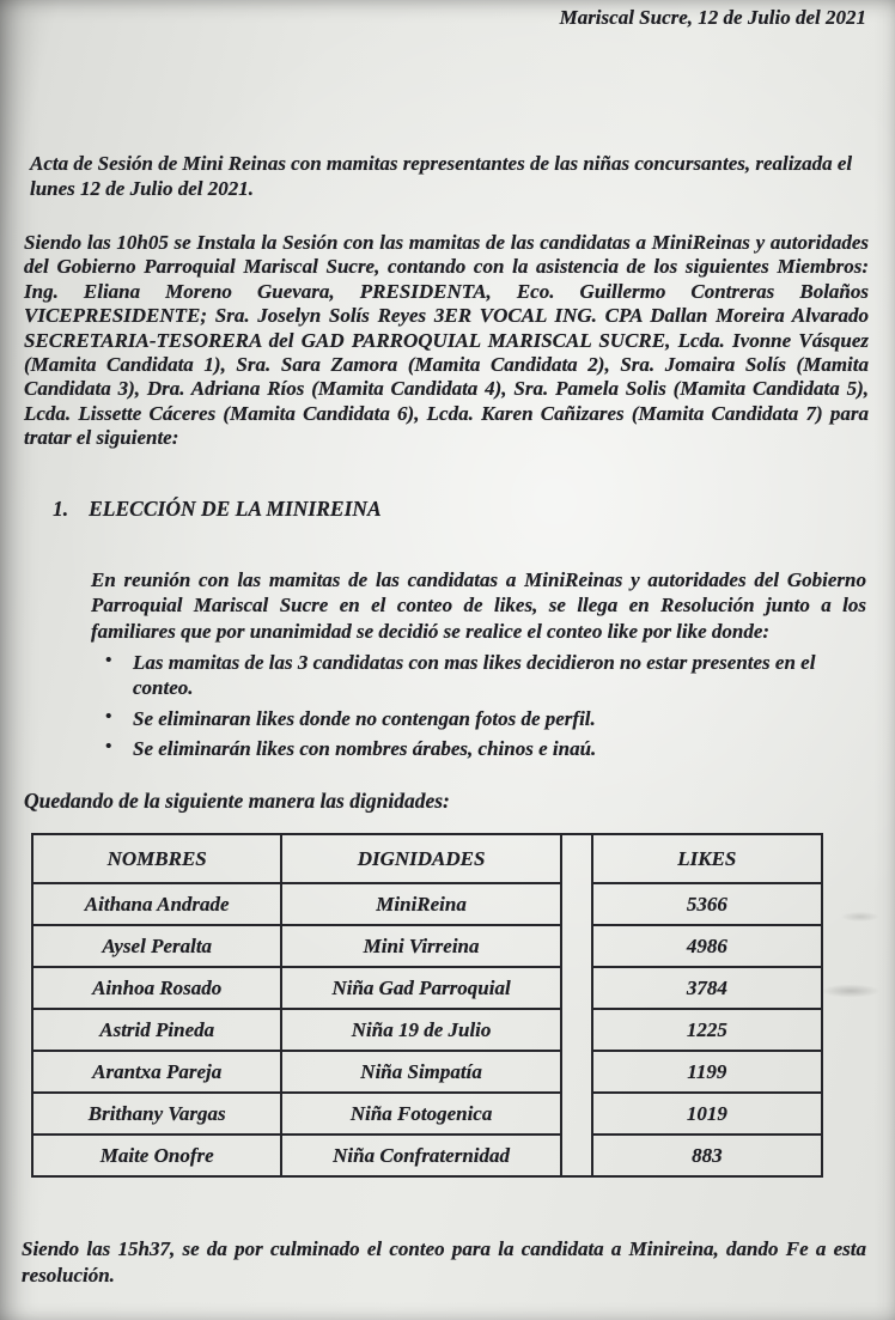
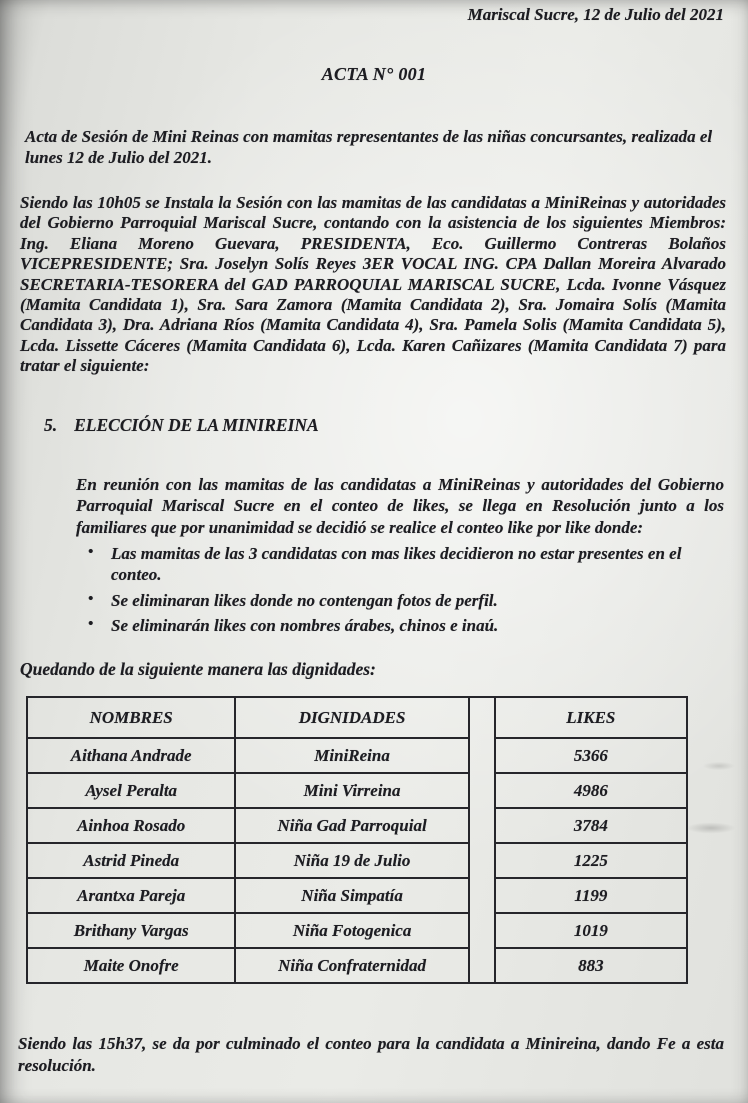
  Mariscal Sucre, 12 de Julio del 2021
+ ACTA N° 001
  Acta de Sesión de Mini Reinas con mamitas representantes de las niñas concursantes, realizada el lunes 12 de Julio del 2021.
  Siendo las 10h05 se Instala la Sesión con las mamitas de las candidatas a MiniReinas y autoridades del Gobierno Parroquial Mariscal Sucre, contando con la asistencia de los siguientes Miembros: Ing. Eliana Moreno Guevara, PRESIDENTA, Eco. Guillermo Contreras Bolaños VICEPRESIDENTE; Sra. Joselyn Solís Reyes 3ER VOCAL ING. CPA Dallan Moreira Alvarado SECRETARIA-TESORERA del GAD PARROQUIAL MARISCAL SUCRE, Lcda. Ivonne Vásquez (Mamita Candidata 1), Sra. Sara Zamora (Mamita Candidata 2), Sra. Jomaira Solís (Mamita Candidata 3), Dra. Adriana Ríos (Mamita Candidata 4), Sra. Pamela Solis (Mamita Candidata 5), Lcda. Lissette Cáceres (Mamita Candidata 6), Lcda. Karen Cañizares (Mamita Candidata 7) para tratar el siguiente:
- 1. ELECCIÓN DE LA MINIREINA
+ 5. ELECCIÓN DE LA MINIREINA
  En reunión con las mamitas de las candidatas a MiniReinas y autoridades del Gobierno Parroquial Mariscal Sucre en el conteo de likes, se llega en Resolución junto a los familiares que por unanimidad se decidió se realice el conteo like por like donde:
  •
  Las mamitas de las 3 candidatas con mas likes decidieron no estar presentes en el conteo.
  •
  Se eliminaran likes donde no contengan fotos de perfil.
  •
  Se eliminarán likes con nombres árabes, chinos e inaú.
  Quedando de la siguiente manera las dignidades:
  NOMBRES	DIGNIDADES		LIKES
  Aithana Andrade	MiniReina		5366
  Aysel Peralta	Mini Virreina		4986
  Ainhoa Rosado	Niña Gad Parroquial		3784
  Astrid Pineda	Niña 19 de Julio		1225
  Arantxa Pareja	Niña Simpatía		1199
  Brithany Vargas	Niña Fotogenica		1019
  Maite Onofre	Niña Confraternidad		883
  Siendo las 15h37, se da por culminado el conteo para la candidata a Minireina, dando Fe a esta resolución.
